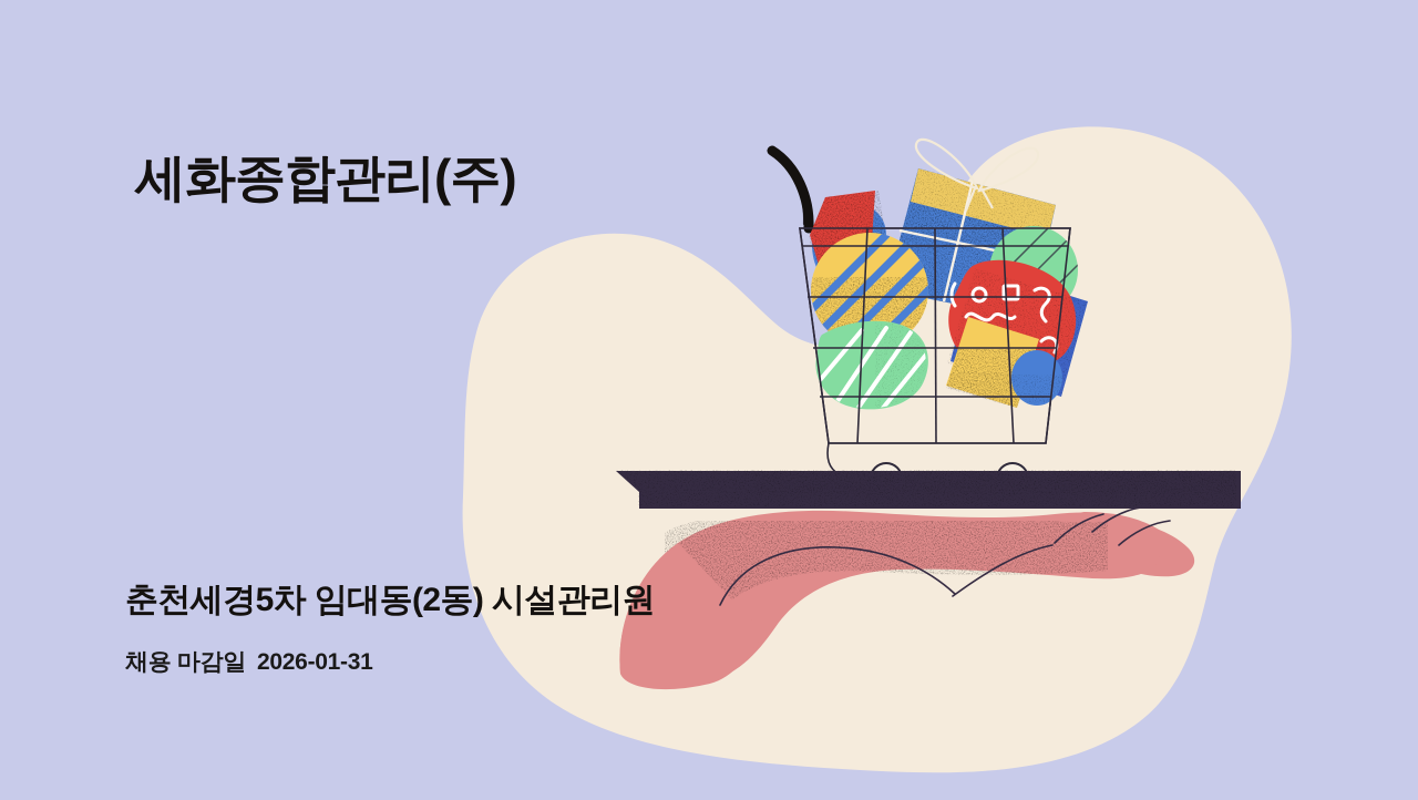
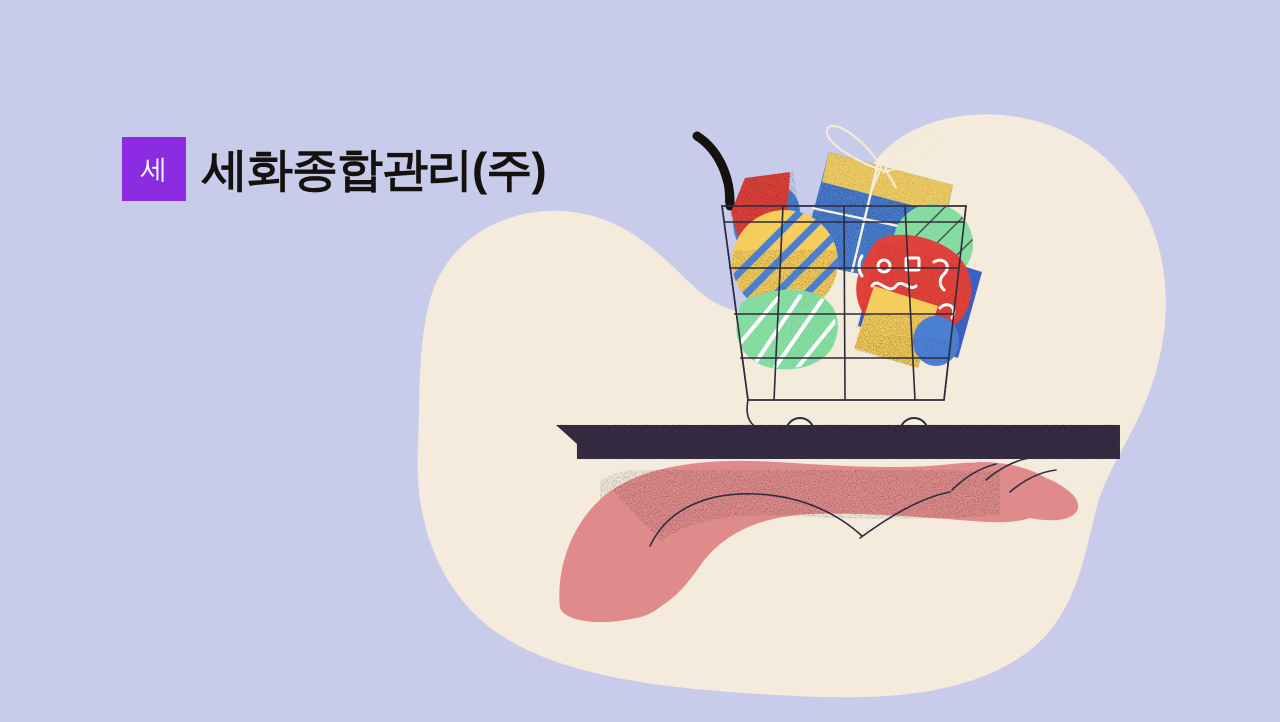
+ 세
  세화종합관리(주)
- 춘천세경5차 임대동(2동) 시설관리원
- 채용 마감일 2026-01-31
